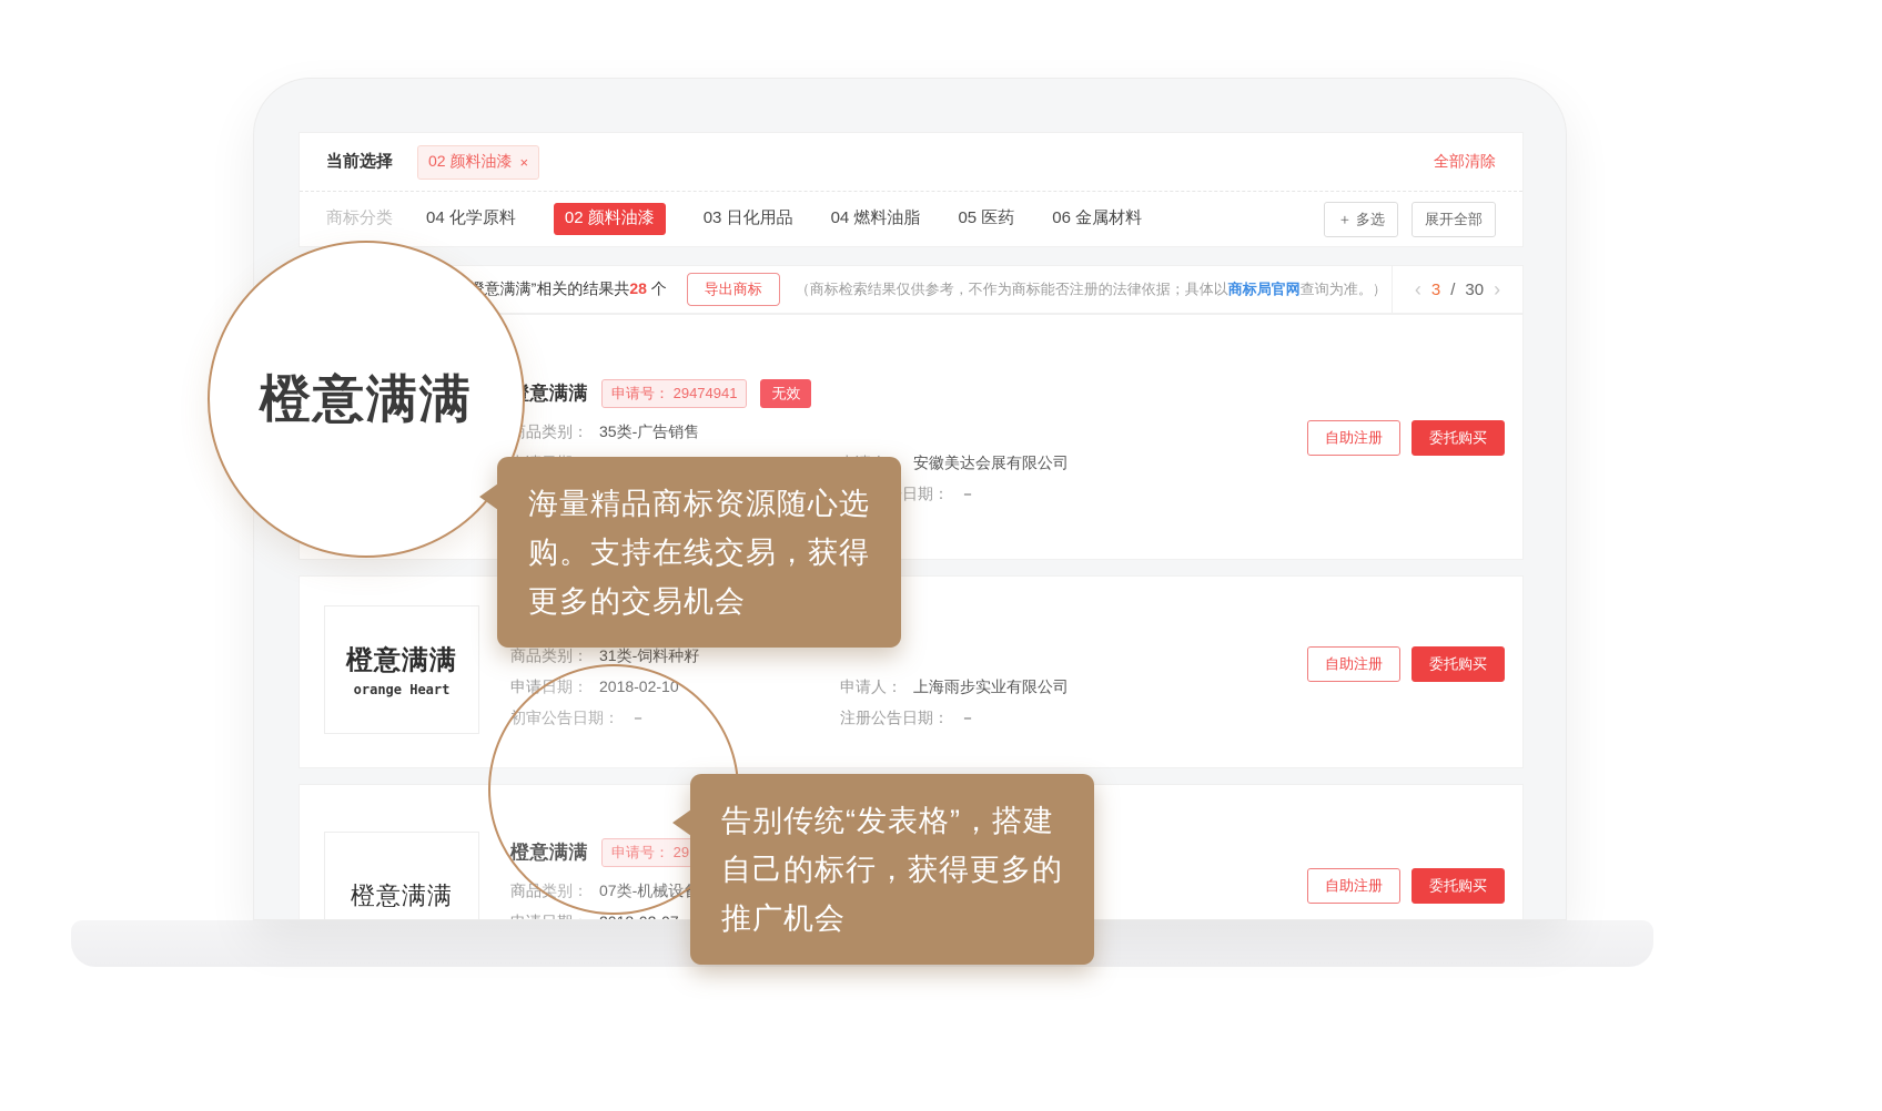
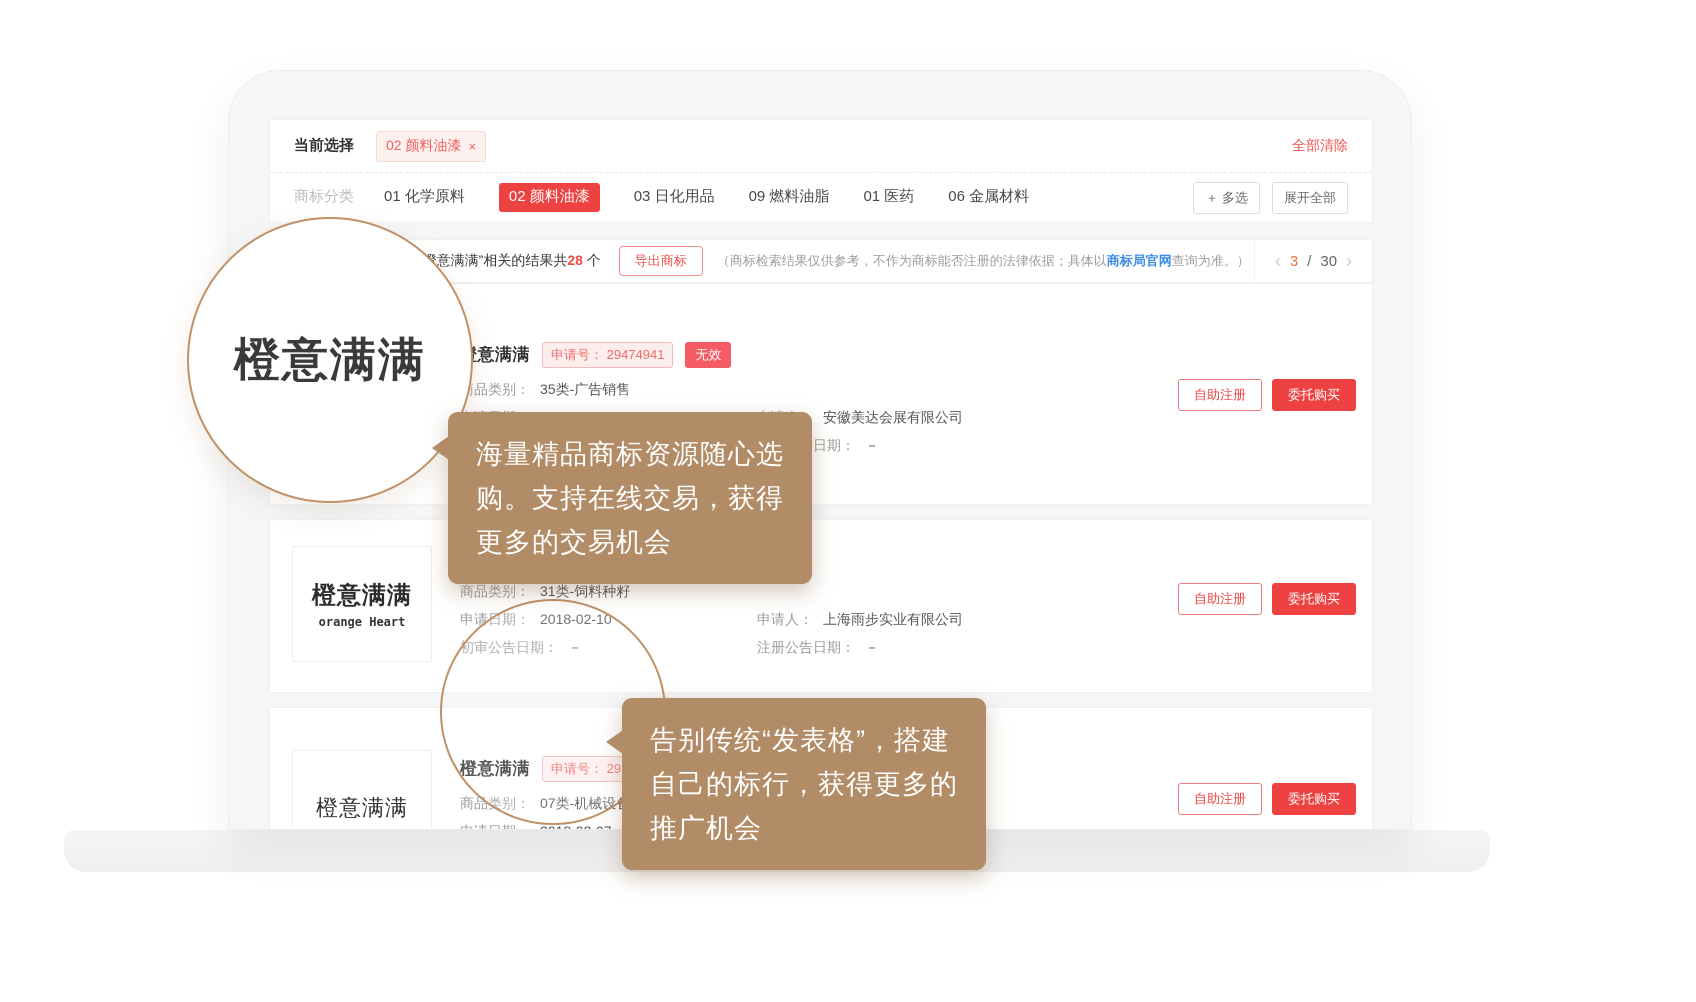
  当前选择
  02 颜料油漆
  ×
  全部清除
  商标分类
- 04 化学原料
+ 01 化学原料
  02 颜料油漆
  03 日化用品
- 04 燃料油脂
+ 09 燃料油脂
- 05 医药
+ 01 医药
  06 金属材料
  ＋ 多选
  展开全部
  导出商标
  （商标检索结果仅供参考，不作为商标能否注册的法律依据；具体以商标局官网查询为准。）
  ‹
  3
  /
  30
  ›
  意满满
  申请号： 29474941
  无效
  品类别：
  35类-广告销售
  安徽美达会展有限公司
  －
  自助注册
  委托购买
  橙意满满
  orange Heart
  商品类别：
  31类-饲料种籽
  申请日期：
  2018-02-10
  申请人：
  上海雨步实业有限公司
  初审公告日期：
  －
  注册公告日期：
  －
  自助注册
  委托购买
  橙意满满
  橙意满满
  商品类别：
  07类-机械设
  自助注册
  委托购买
  橙意满满
  海量精品商标资源随心选
  购。支持在线交易，获得
  更多的交易机会
  告别传统“发表格”，搭建
  自己的标行，获得更多的
  推广机会
